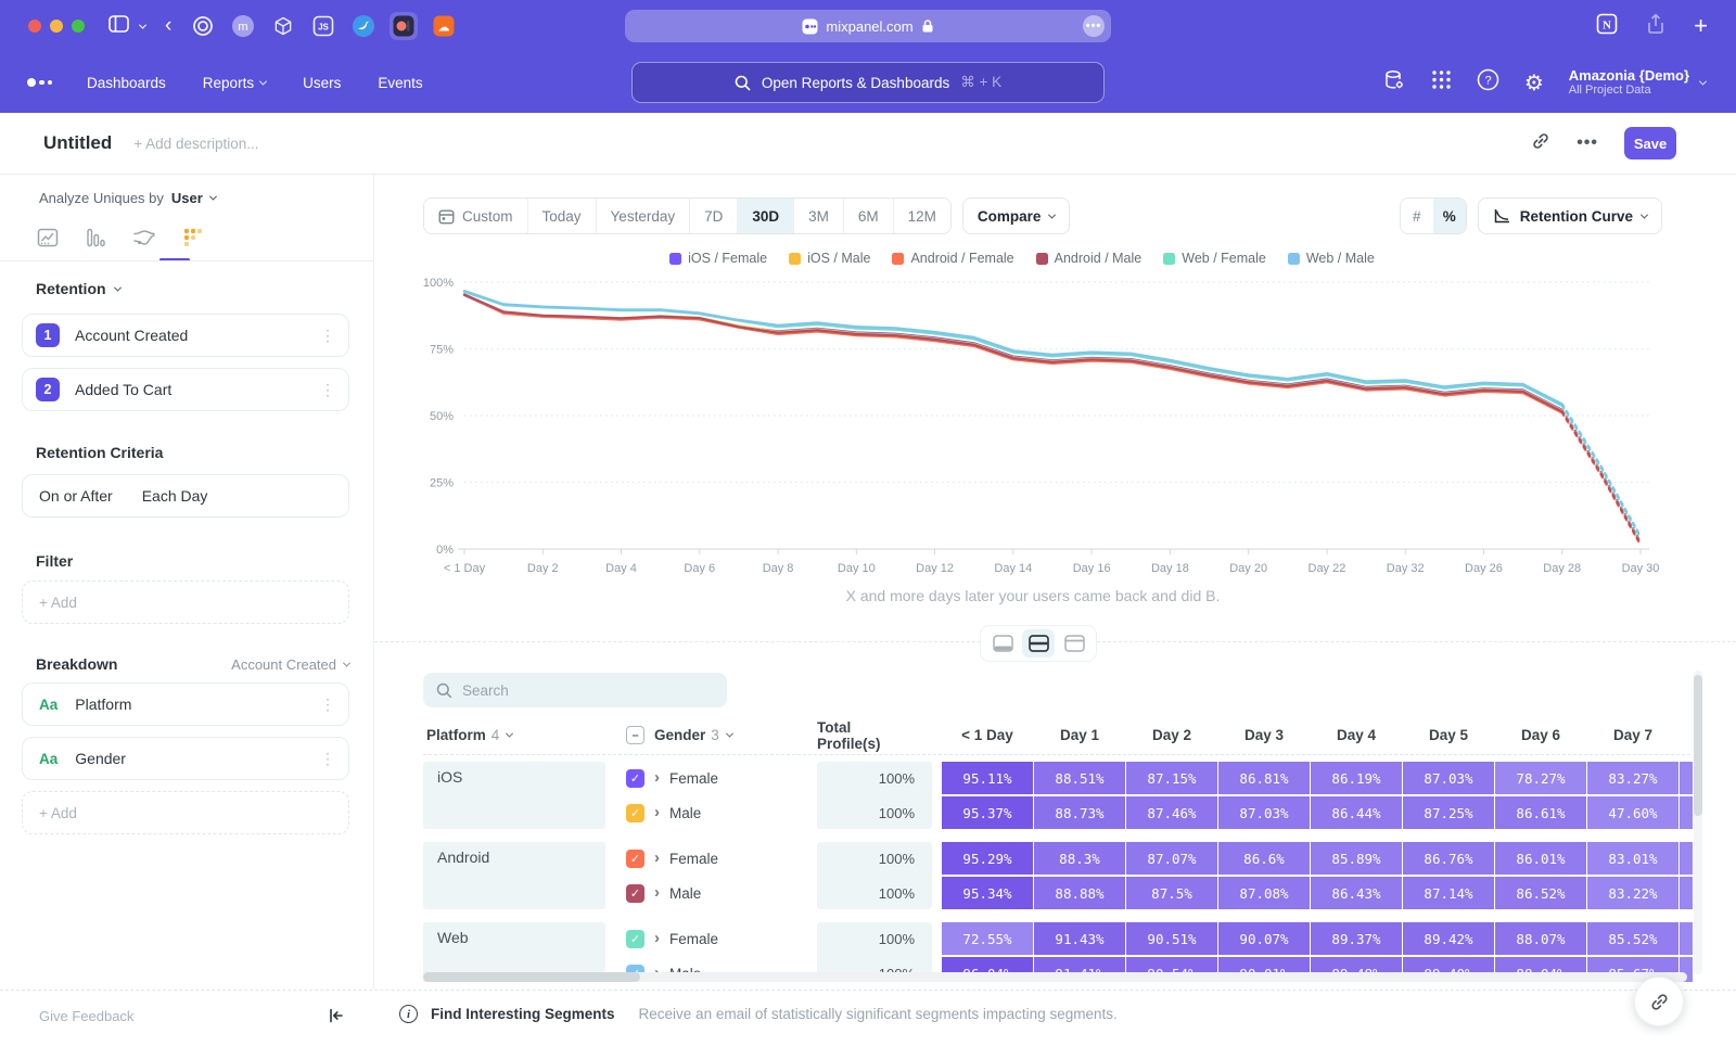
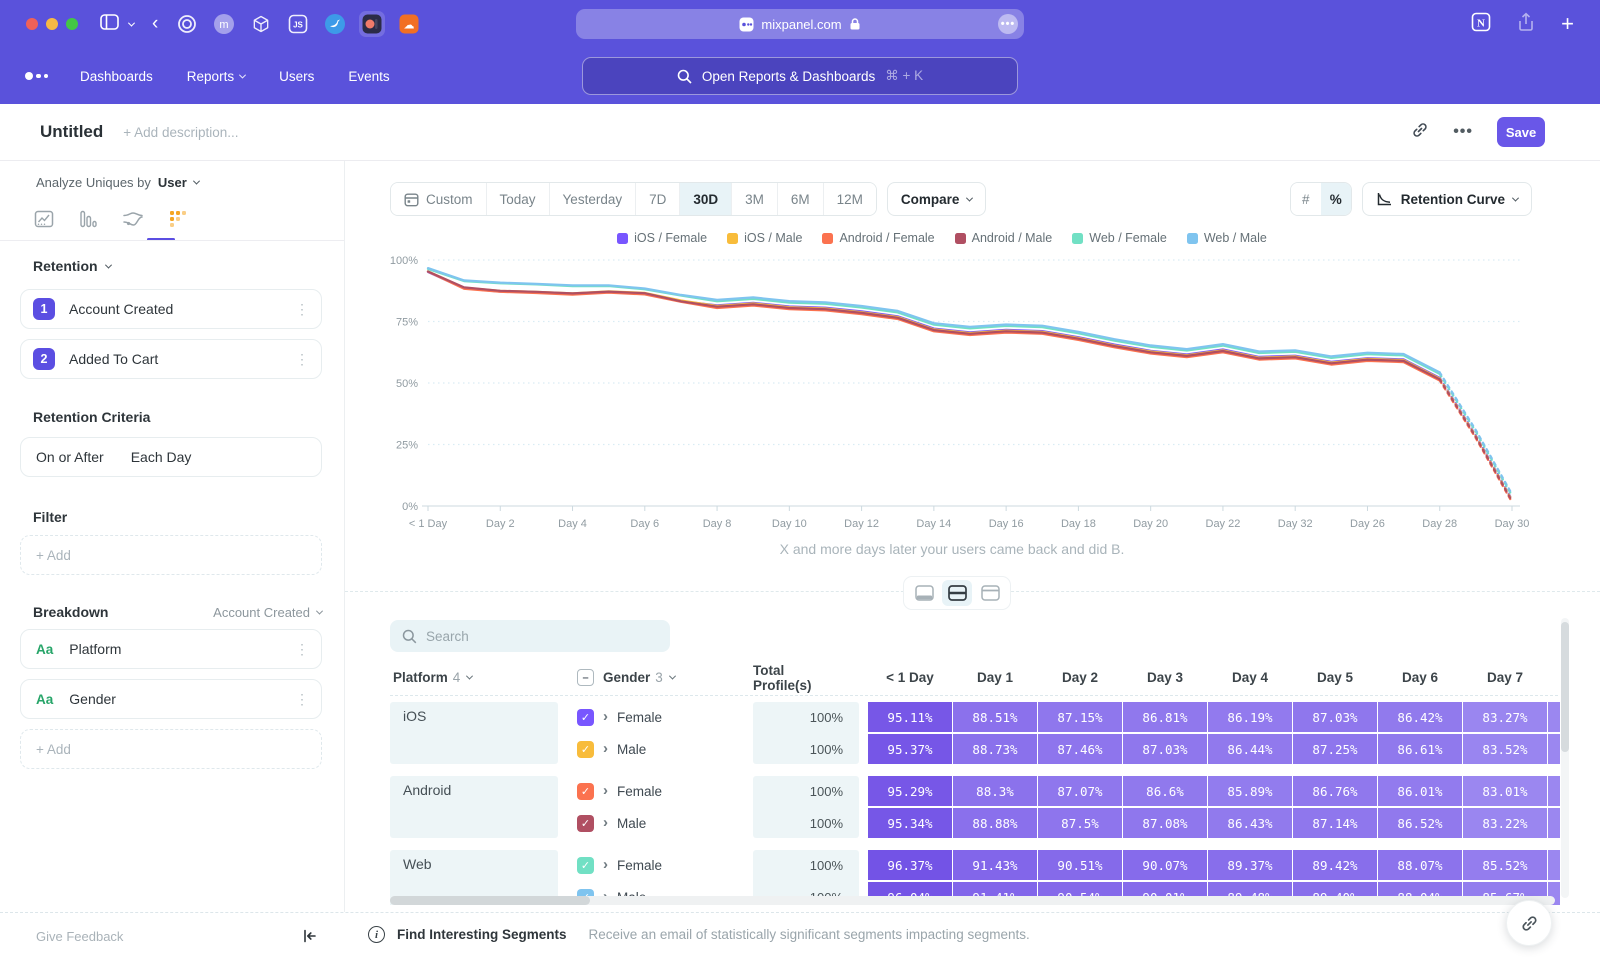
  ‹
  m
  JS
  ☁
  mixpanel.com
  •••
  N
  +
  Dashboards
  Reports
  Users
  Events
  Open Reports & Dashboards
  ⌘ + K
- ?
- ⚙
- Amazonia {Demo}
- All Project Data
  Untitled
  + Add description...
  •••
  Save
  Analyze Uniques by
  User
  Retention
  Retention Criteria
  On or After
  Each Day
  Filter
  + Add
  Breakdown
  Account Created
  + Add
  1
  Account Created
  ⋮
  2
  Added To Cart
  ⋮
  Aa
  Platform
  ⋮
  Aa
  Gender
  ⋮
  Custom
  Today
  Yesterday
  7D
  30D
  3M
  6M
  12M
  Compare
  #
  %
  Retention Curve
  iOS / Female
  iOS / Male
  Android / Female
  Android / Male
  Web / Female
  Web / Male
  0%
  25%
  50%
  75%
  100%
  < 1 Day
  Day 2
  Day 4
  Day 6
  Day 8
  Day 10
  Day 12
  Day 14
  Day 16
  Day 18
  Day 20
  Day 22
  Day 32
  Day 26
  Day 28
  Day 30
  X and more days later your users came back and did B.
  Search
  Platform
  4
  –
  Gender
  3
  Total Profile(s)
  < 1 Day
  Day 1
  Day 2
  Day 3
  Day 4
  Day 5
  Day 6
  Day 7
  iOS
  100%
  100%
  ✓
  ›
  Female
  95.11%
  88.51%
  87.15%
  86.81%
  86.19%
  87.03%
- 78.27%
+ 86.42%
  83.27%
  ✓
  ›
  Male
  95.37%
  88.73%
  87.46%
  87.03%
  86.44%
  87.25%
  86.61%
- 47.60%
+ 83.52%
  Android
  100%
  100%
  ✓
  ›
  Female
  95.29%
  88.3%
  87.07%
  86.6%
  85.89%
  86.76%
  86.01%
  83.01%
  ✓
  ›
  Male
  95.34%
  88.88%
  87.5%
  87.08%
  86.43%
  87.14%
  86.52%
  83.22%
  Web
  100%
  ✓
  ›
  Female
- 72.55%
+ 96.37%
  91.43%
  90.51%
  90.07%
  89.37%
  89.42%
  88.07%
  85.52%
  Give Feedback
  i
  Find Interesting Segments
  Receive an email of statistically significant segments impacting segments.
